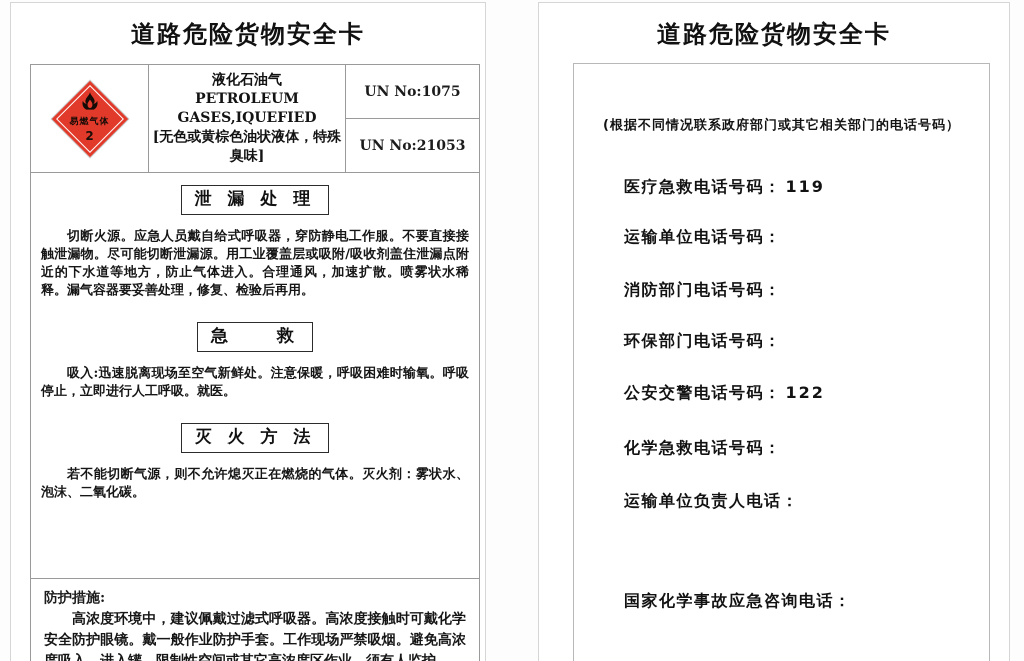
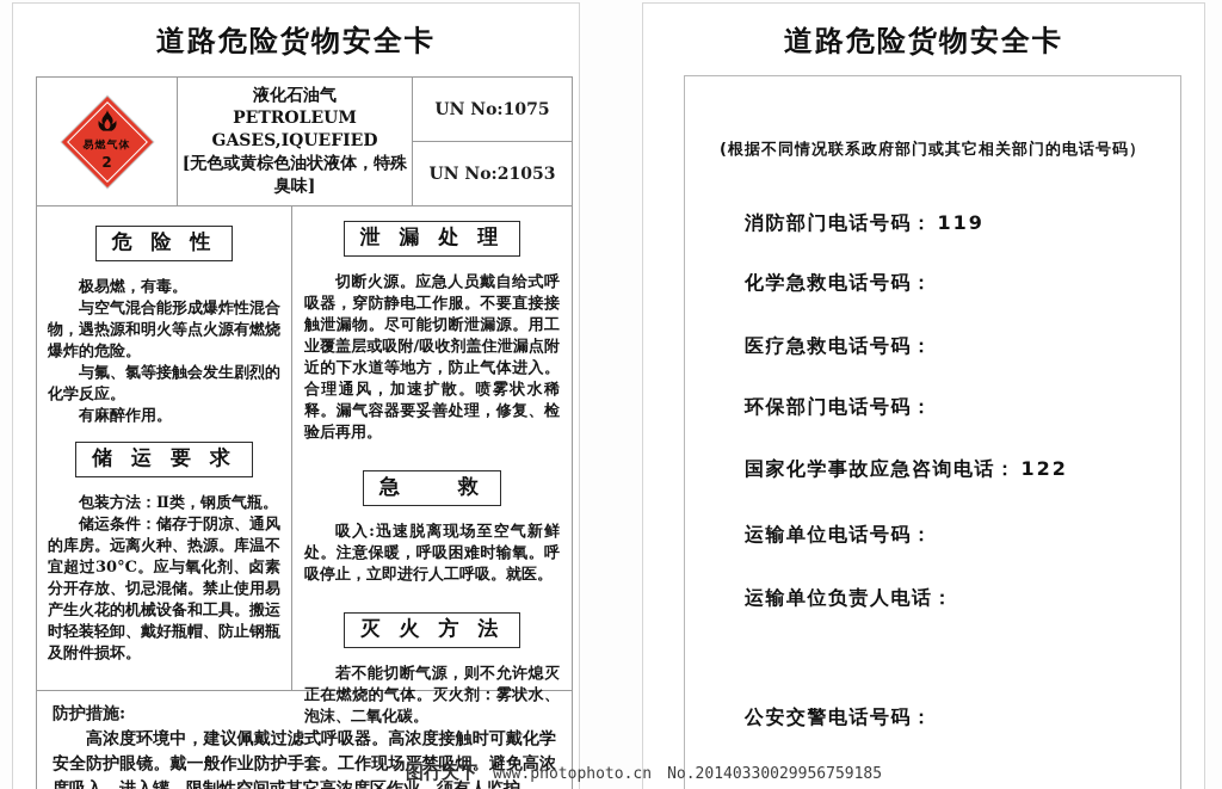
  道路危险货物安全卡
  易燃气体
  2
  液化石油气
  PETROLEUM GASES,IQUEFIED
  [无色或黄棕色油状液体，特殊臭味]
  UN No:1075
  UN No:21053
+ 危 险 性
+ 极易燃，有毒。
+ 与空气混合能形成爆炸性混合物，遇热源和明火等点火源有燃烧爆炸的危险。
+ 与氟、氯等接触会发生剧烈的化学反应。
+ 有麻醉作用。
+ 储 运 要 求
+ 包装方法：Ⅱ类，钢质气瓶。
+ 储运条件：储存于阴凉、通风的库房。远离火种、热源。库温不宜超过30°C。应与氧化剂、卤素分开存放、切忌混储。禁止使用易产生火花的机械设备和工具。搬运时轻装轻卸、戴好瓶帽、防止钢瓶及附件损坏。
  泄 漏 处 理
  切断火源。应急人员戴自给式呼吸器，穿防静电工作服。不要直接接触泄漏物。尽可能切断泄漏源。用工业覆盖层或吸附/吸收剂盖住泄漏点附近的下水道等地方，防止气体进入。合理通风，加速扩散。喷雾状水稀释。漏气容器要妥善处理，修复、检验后再用。
  急 救
  吸入:迅速脱离现场至空气新鲜处。注意保暖，呼吸困难时输氧。呼吸停止，立即进行人工呼吸。就医。
  灭 火 方 法
  若不能切断气源，则不允许熄灭正在燃烧的气体。灭火剂：雾状水、泡沫、二氧化碳。
  防护措施:
  道路危险货物安全卡
  (根据不同情况联系政府部门或其它相关部门的电话号码）
- 医疗急救电话号码： 119
+ 消防部门电话号码： 119
- 运输单位电话号码：
+ 化学急救电话号码：
- 消防部门电话号码：
+ 医疗急救电话号码：
  环保部门电话号码：
- 公安交警电话号码： 122
+ 国家化学事故应急咨询电话： 122
- 化学急救电话号码：
+ 运输单位电话号码：
  运输单位负责人电话：
- 国家化学事故应急咨询电话：
+ 公安交警电话号码：
+ 图行天下
+ www.photophoto.cn
+ No.20140330029956759185
